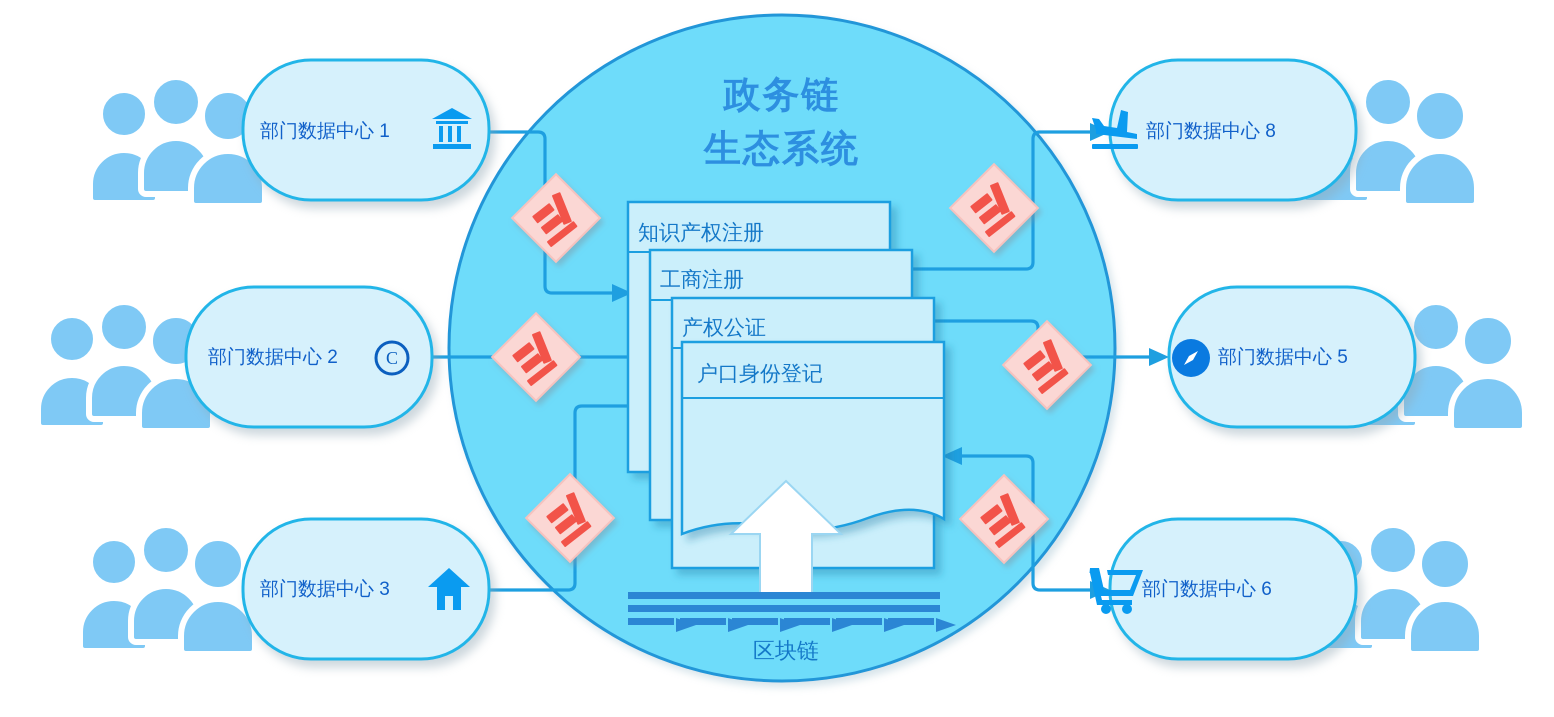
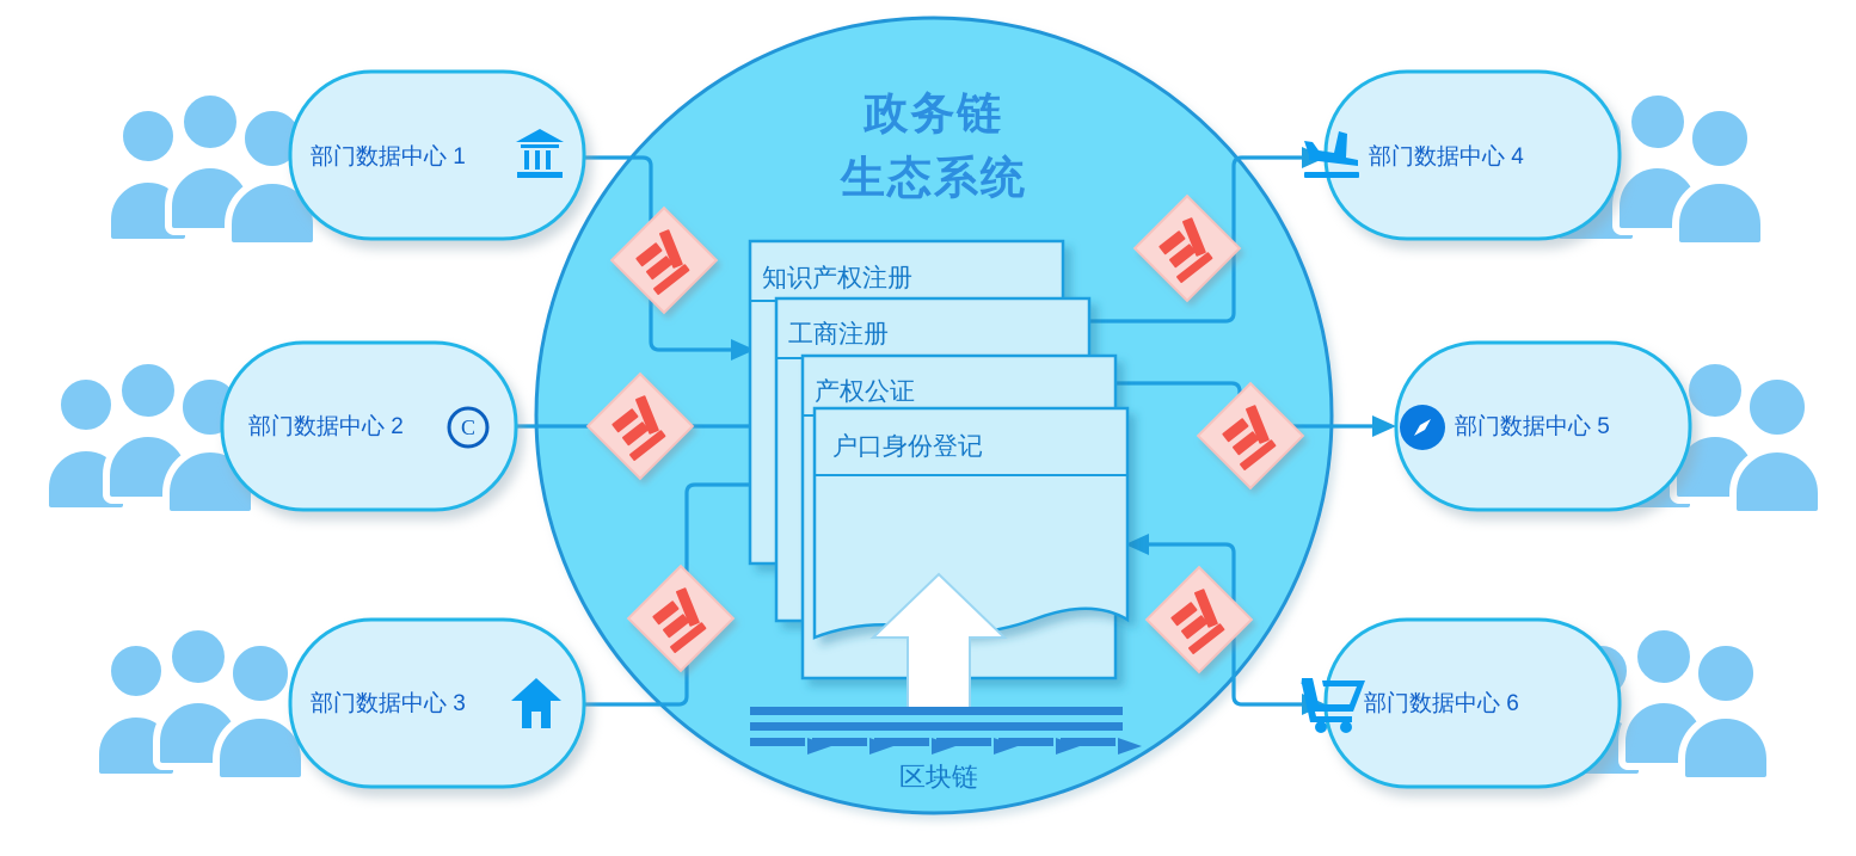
  政务链
  生态系统
  知识产权注册
  工商注册
  产权公证
  户口身份登记
  区块链
  部门数据中心 1
  部门数据中心 2
  C
  部门数据中心 3
- 部门数据中心 8
+ 部门数据中心 4
  部门数据中心 5
  部门数据中心 6
